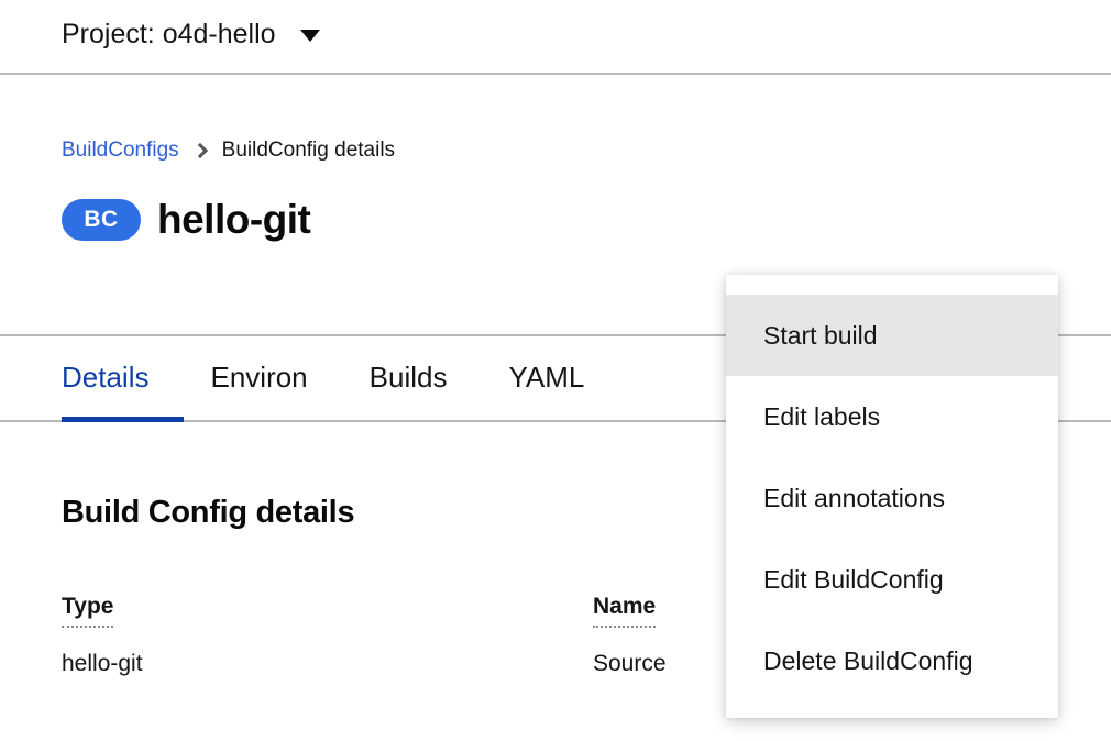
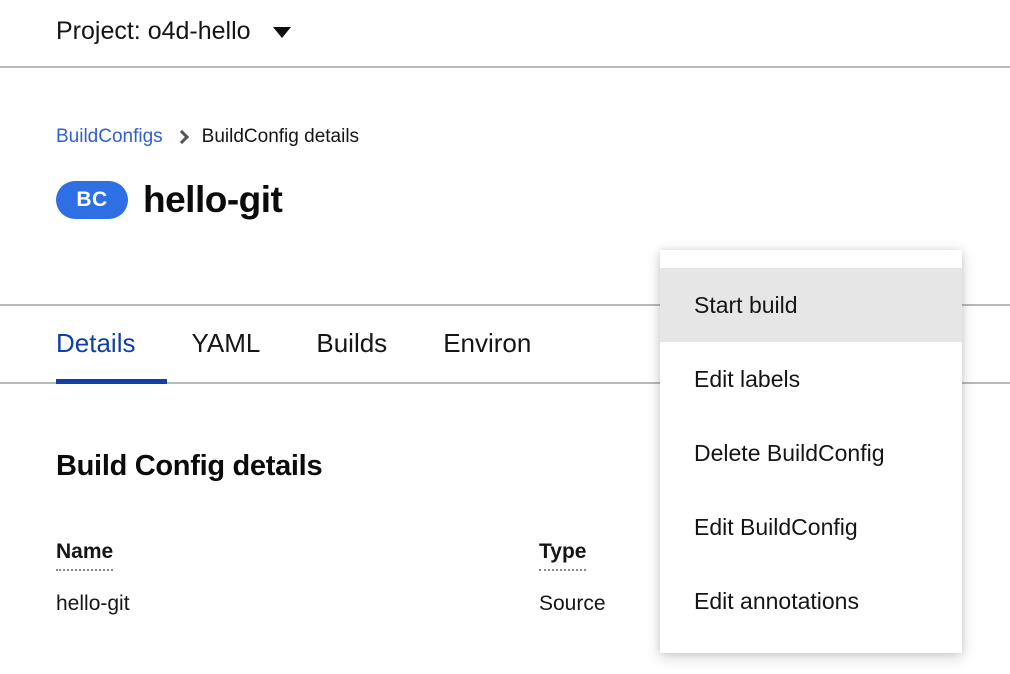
  Project: o4d-hello
  BuildConfigs
  BuildConfig details
  BC
  hello-git
  Details
- Environ
+ YAML
  Builds
- YAML
+ Environ
  Build Config details
- Type
+ Name
  hello-git
- Name
+ Type
  Source
  Start build
  Edit labels
- Edit annotations
+ Delete BuildConfig
  Edit BuildConfig
- Delete BuildConfig
+ Edit annotations
